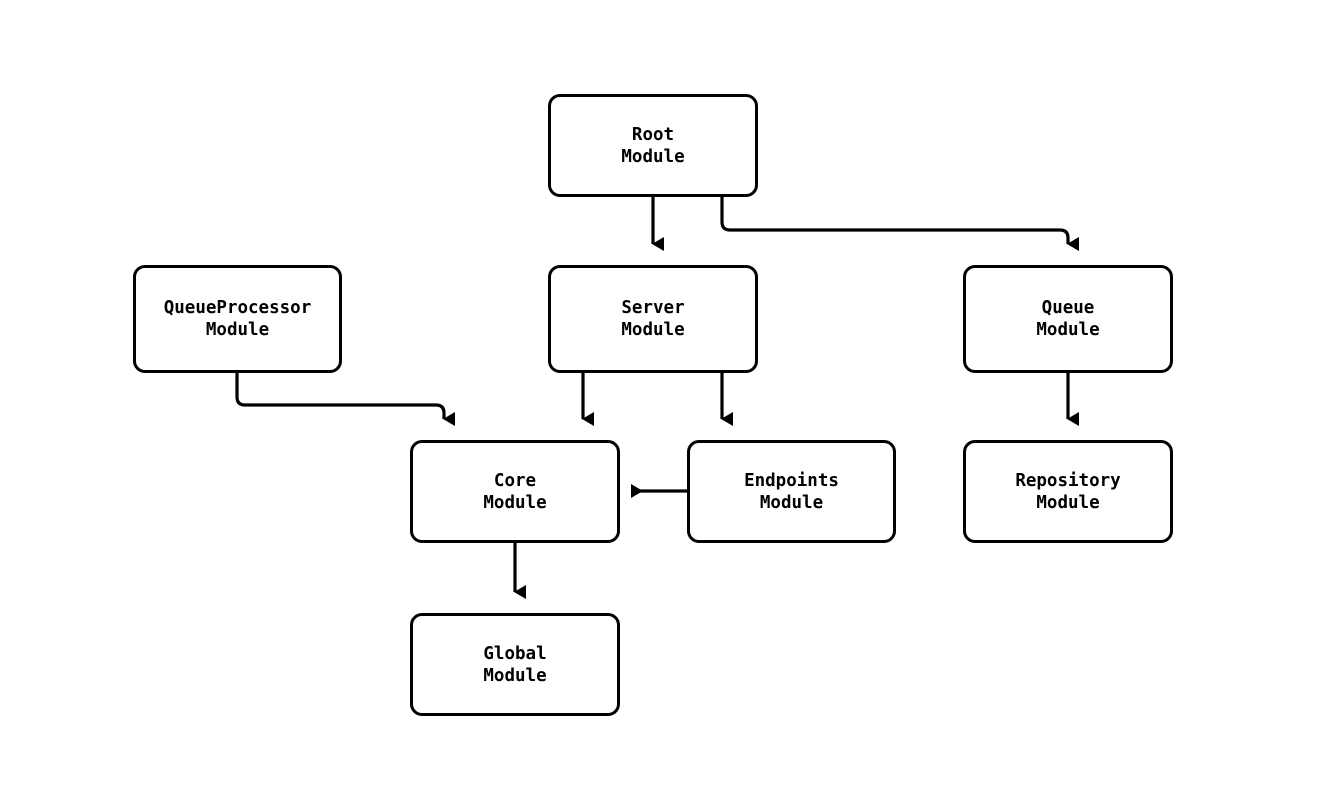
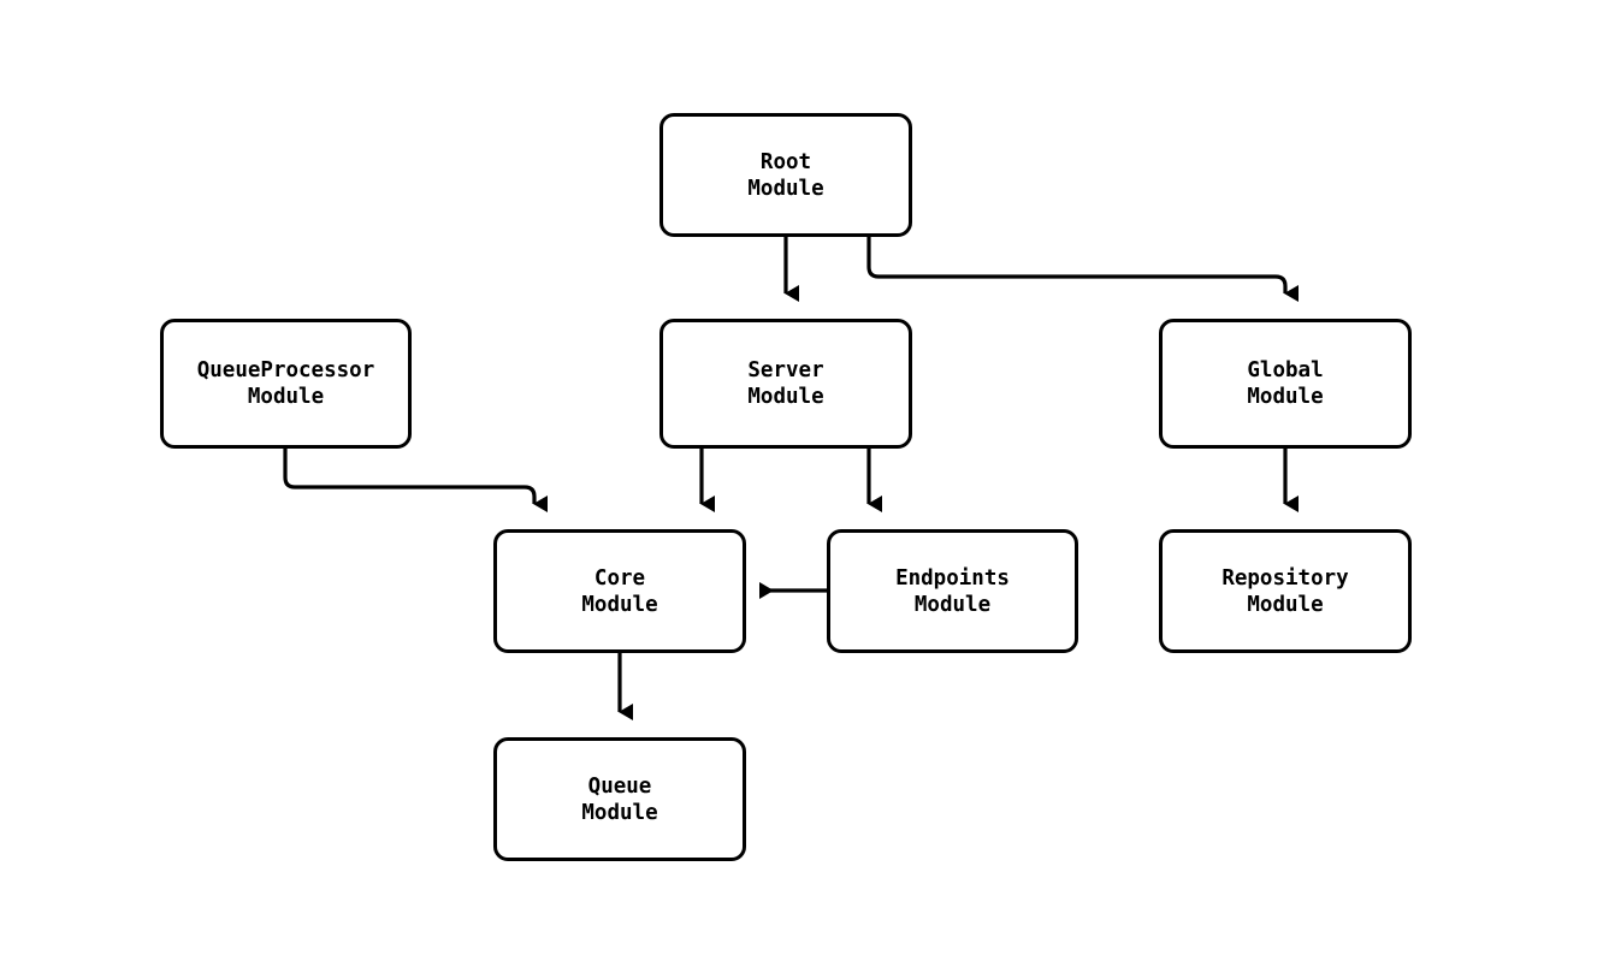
  Root
  Module
  QueueProcessor
  Module
  Server
  Module
- Queue
+ Global
  Module
  Core
  Module
  Endpoints
  Module
  Repository
  Module
- Global
+ Queue
  Module
